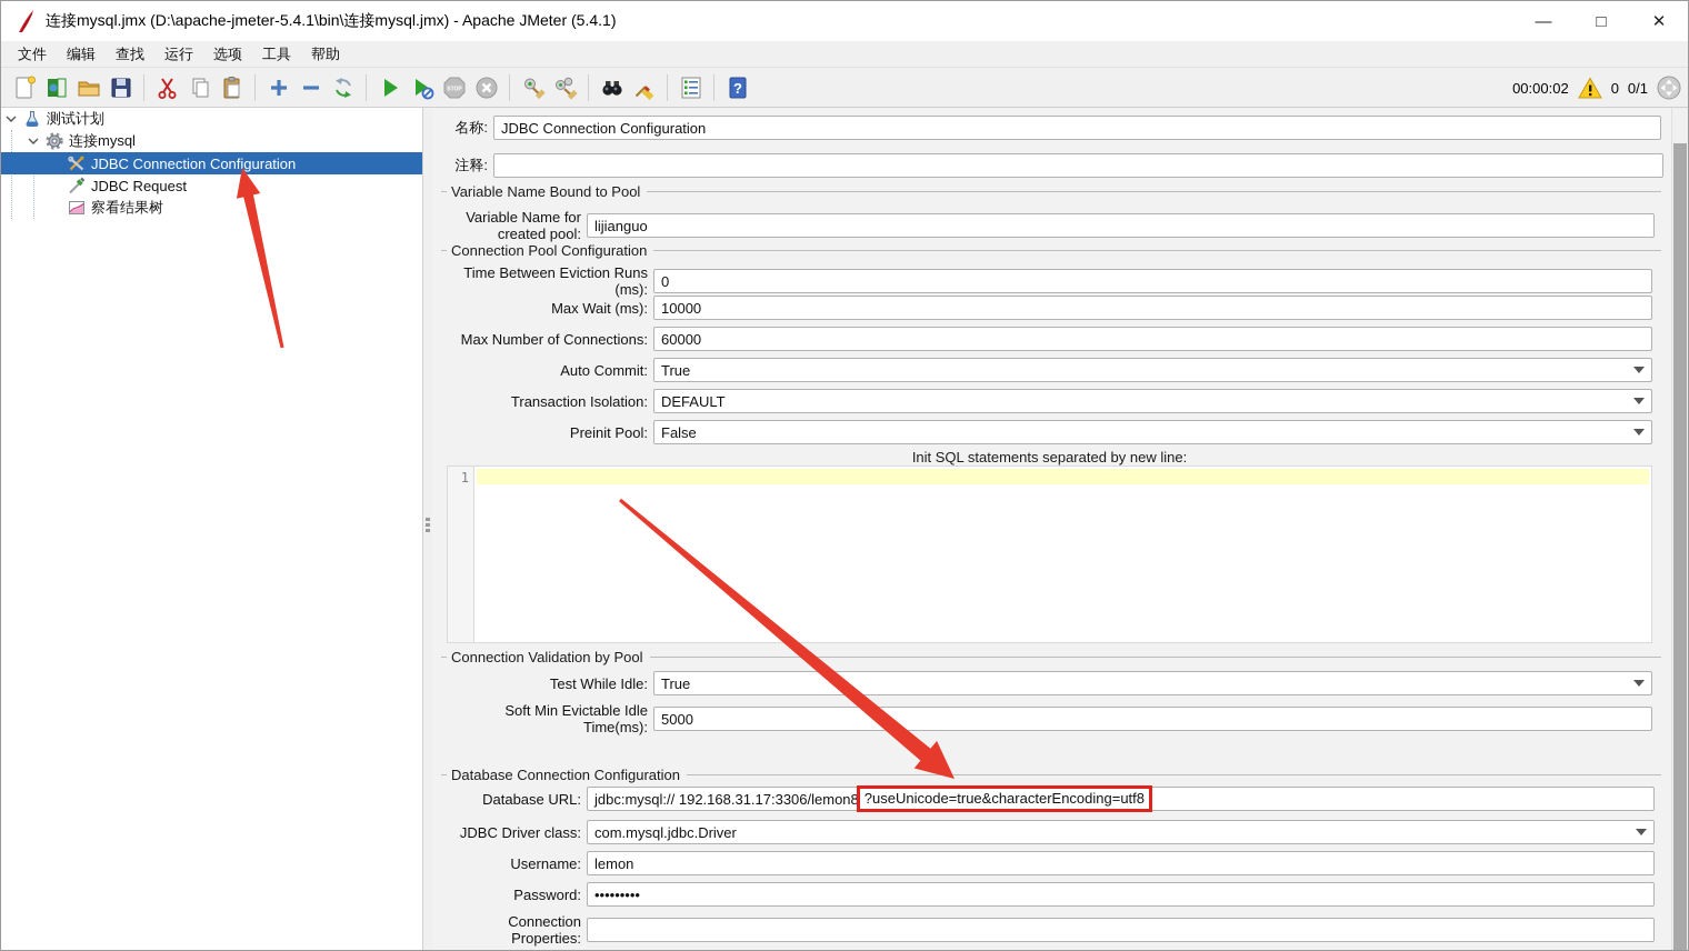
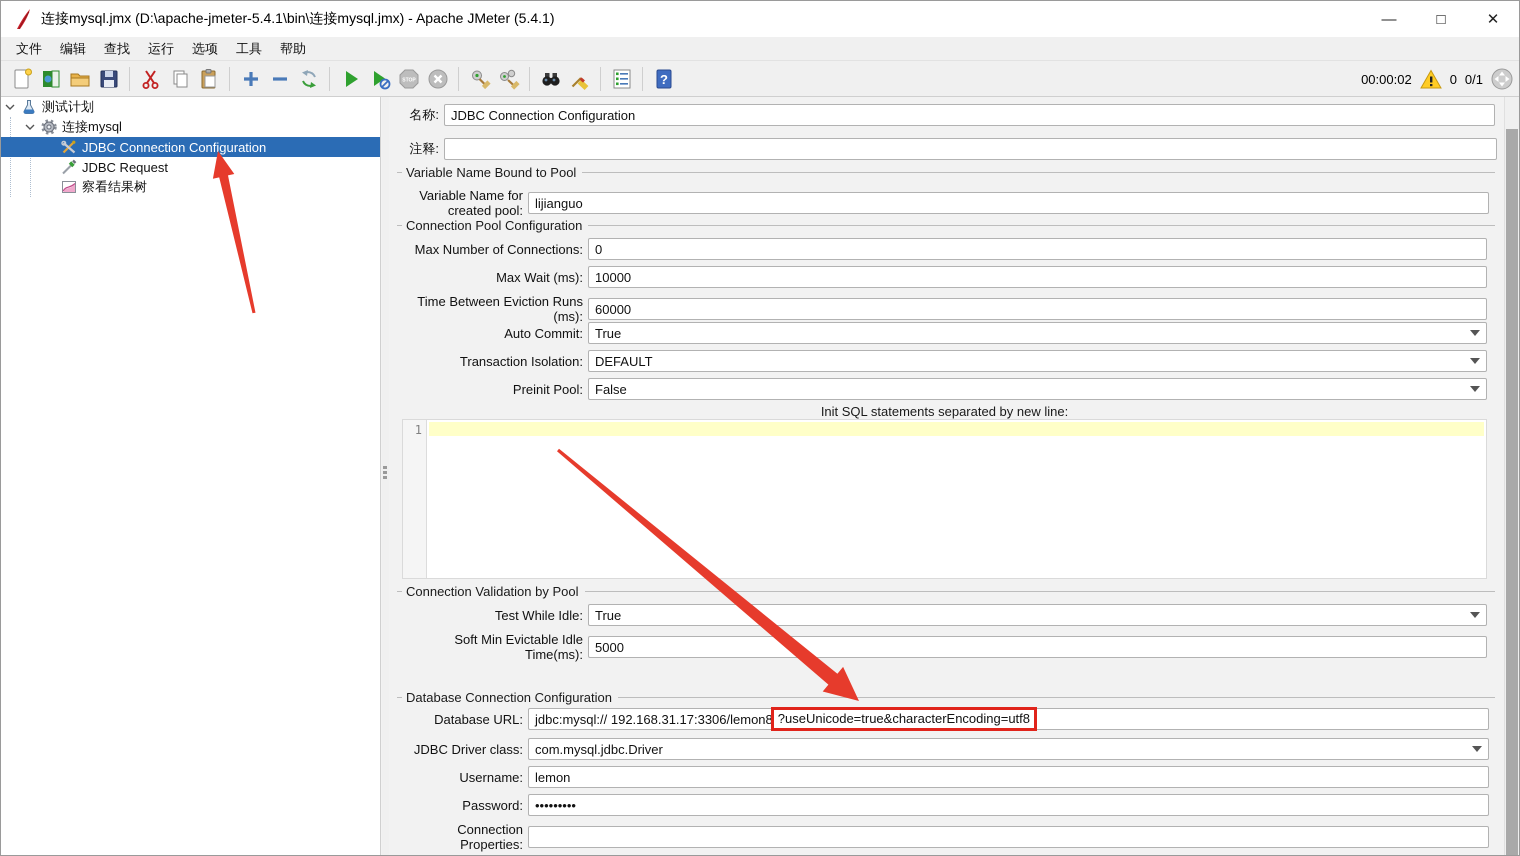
  连接mysql.jmx (D:\apache-jmeter-5.4.1\bin\连接mysql.jmx) - Apache JMeter (5.4.1)
  —
  □
  ✕
  文件
  编辑
  查找
  运行
  选项
  工具
  帮助
  ?
  00:00:02
  0
  0/1
  测试计划
  连接mysql
  JDBC Connection Configuration
  JDBC Request
  察看结果树
  名称:
  JDBC Connection Configuration
  注释:
  Variable Name Bound to Pool
  Variable Name for created pool:
  lijianguo
  Connection Pool Configuration
- Time Between Eviction Runs (ms):
+ Max Number of Connections:
  0
  Max Wait (ms):
  10000
- Max Number of Connections:
+ Time Between Eviction Runs (ms):
  60000
  Auto Commit:
  True
  Transaction Isolation:
  DEFAULT
  Preinit Pool:
  False
  Init SQL statements separated by new line:
  1
  Connection Validation by Pool
  Test While Idle:
  True
  Soft Min Evictable Idle Time(ms):
  5000
  Database Connection Configuration
  Database URL:
  jdbc:mysql:// 192.168.31.17:3306/lemon8
  ?useUnicode=true&characterEncoding=utf8
  JDBC Driver class:
  com.mysql.jdbc.Driver
  Username:
  lemon
  Password:
  •••••••••
  Connection Properties:
